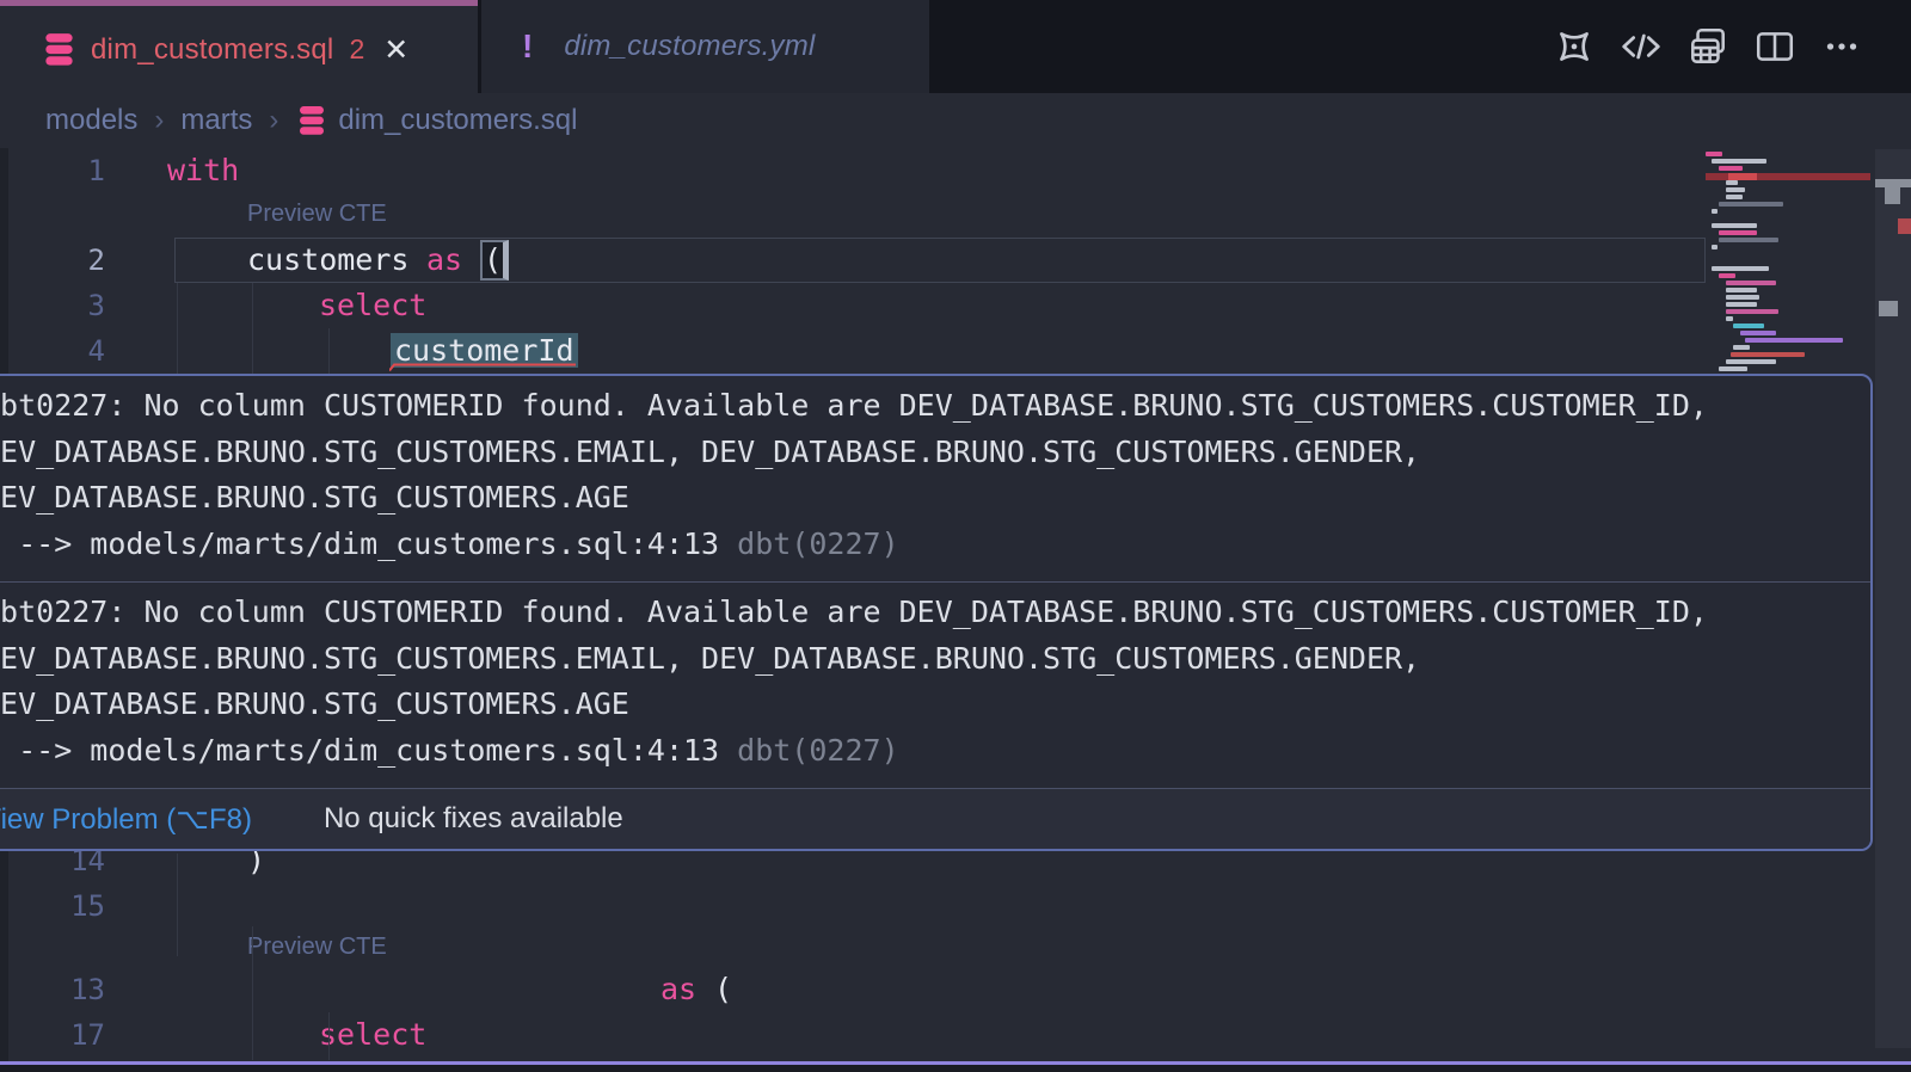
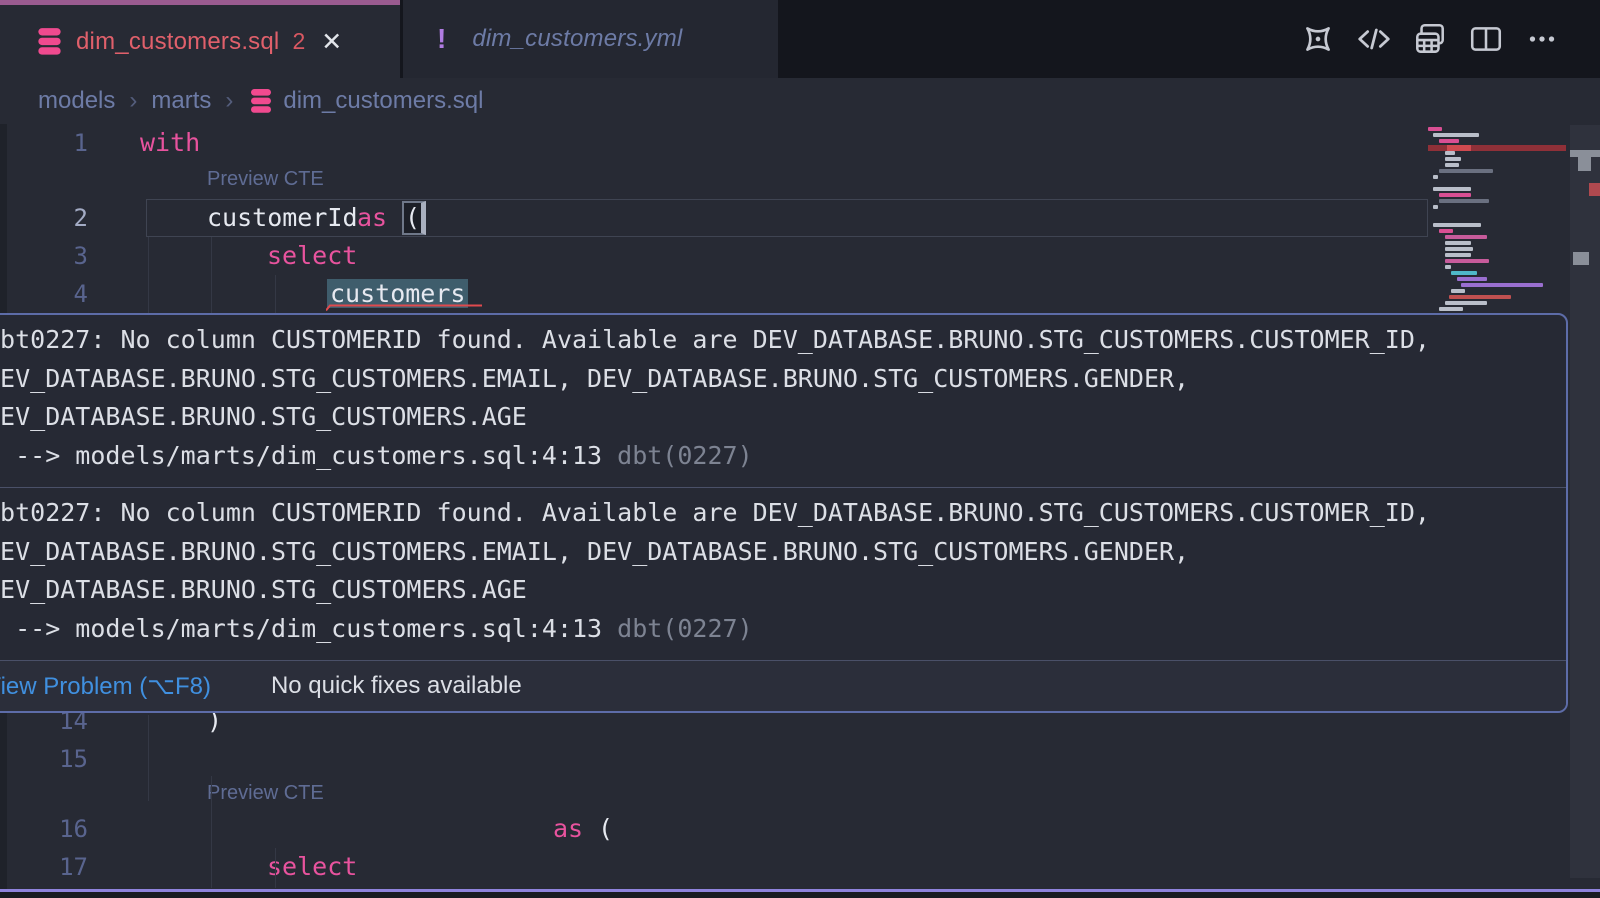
  dim_customers.sql
  2
  ✕
  !
  dim_customers.yml
  models
  ›
  marts
  ›
  dim_customers.sql
  1
  with
  Preview CTE
  2
- customers
+ customerId
  as
  (
  3
  select
  4
- customerId
+ customers
  14
  )
  15
  Preview CTE
- 13
+ 16
  as
  (
  17
  elect
  bt0227: No column CUSTOMERID found. Available are DEV_DATABASE.BRUNO.STG_CUSTOMERS.CUSTOMER_ID,
  EV_DATABASE.BRUNO.STG_CUSTOMERS.EMAIL, DEV_DATABASE.BRUNO.STG_CUSTOMERS.GENDER,
  EV_DATABASE.BRUNO.STG_CUSTOMERS.AGE
  --> models/marts/dim_customers.sql:4:13 dbt(0227)
  bt0227: No column CUSTOMERID found. Available are DEV_DATABASE.BRUNO.STG_CUSTOMERS.CUSTOMER_ID,
  EV_DATABASE.BRUNO.STG_CUSTOMERS.EMAIL, DEV_DATABASE.BRUNO.STG_CUSTOMERS.GENDER,
  EV_DATABASE.BRUNO.STG_CUSTOMERS.AGE
  --> models/marts/dim_customers.sql:4:13 dbt(0227)
  iew Problem (⌥F8)
  No quick fixes available
